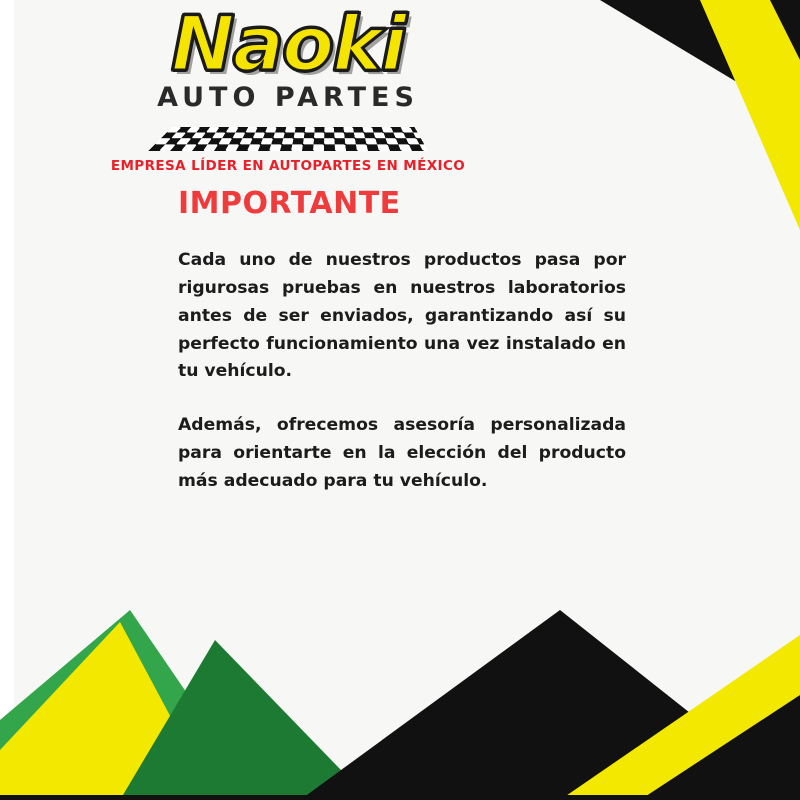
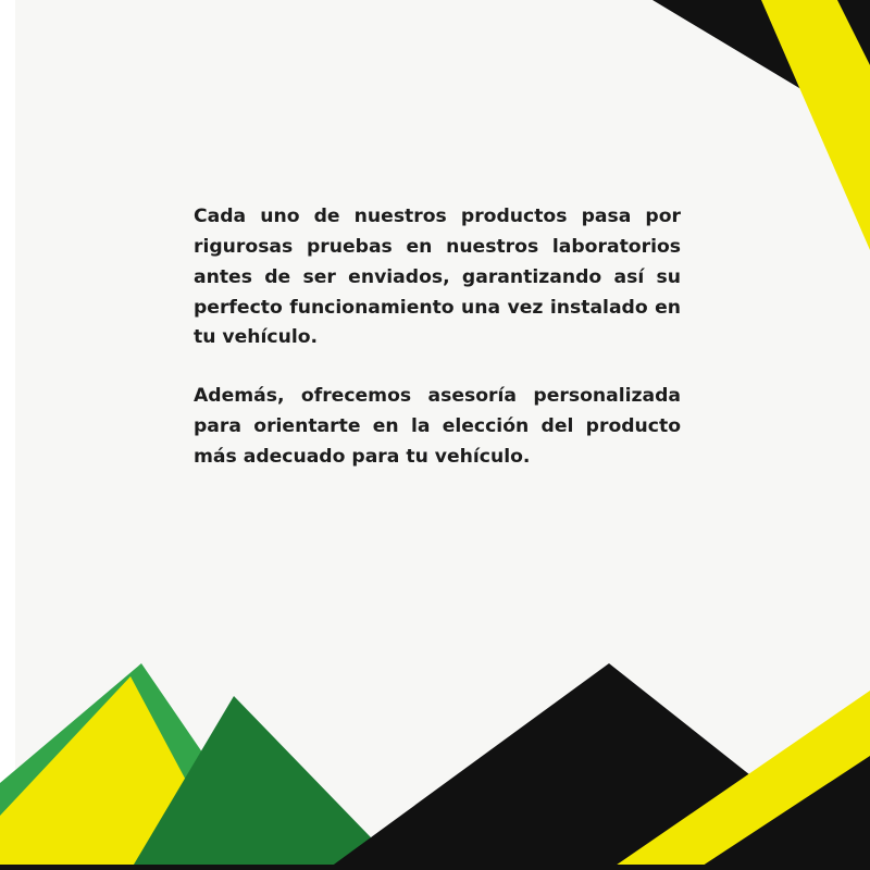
- Naoki
- AUTO PARTES
- EMPRESA LÍDER EN AUTOPARTES EN MÉXICO
- IMPORTANTE
  Cada uno de nuestros productos pasa por rigurosas pruebas en nuestros laboratorios antes de ser enviados, garantizando así su perfecto funcionamiento una vez instalado en tu vehículo.
  Además, ofrecemos asesoría personalizada para orientarte en la elección del producto más adecuado para tu vehículo.
